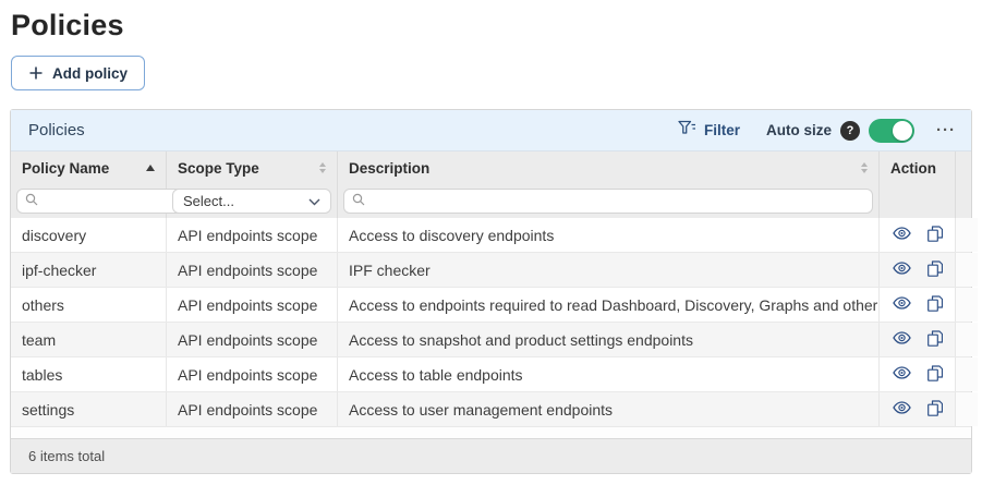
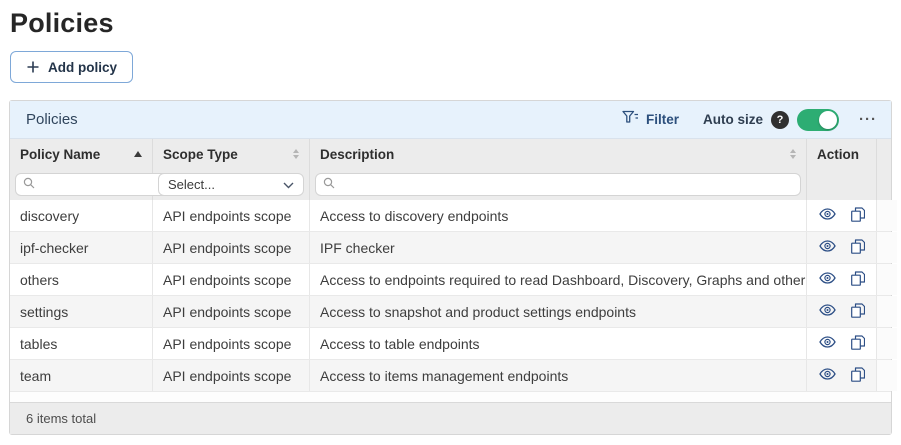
  Policies
  Add policy
  Policies
  Filter
  Auto size
  ?
  ···
  Policy Name
  Scope Type
  Description
  Action
  Select...
  discovery
  API endpoints scope
  Access to discovery endpoints
  ipf-checker
  API endpoints scope
  IPF checker
  others
  API endpoints scope
  Access to endpoints required to read Dashboard, Discovery, Graphs and other
- team
+ settings
  API endpoints scope
  Access to snapshot and product settings endpoints
  tables
  API endpoints scope
  Access to table endpoints
- settings
+ team
  API endpoints scope
- Access to user management endpoints
+ Access to items management endpoints
  6 items total
